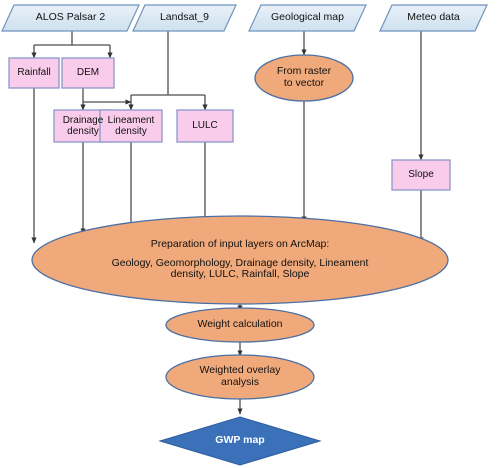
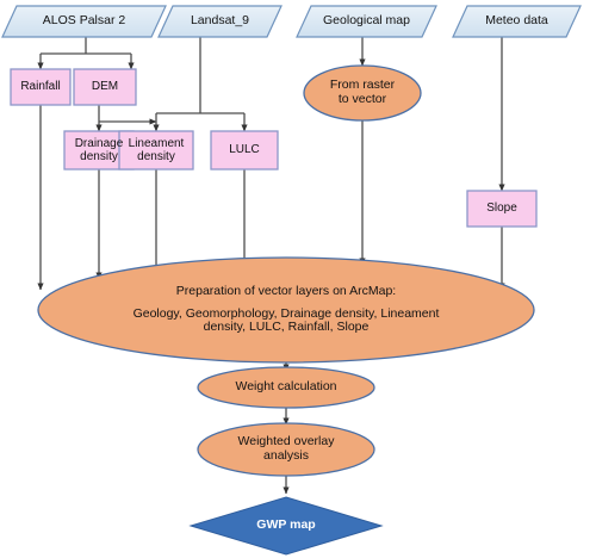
  ALOS Palsar 2
  Landsat_9
  Geological map
  Meteo data
  Rainfall
  DEM
  Drainage
  density
  Lineament
  density
  LULC
  Slope
  From raster
  to vector
  Weight calculation
  Weighted overlay
  analysis
- Preparation of input layers on ArcMap:
+ Preparation of vector layers on ArcMap:
  Geology, Geomorphology, Drainage density, Lineament
  density, LULC, Rainfall, Slope
  GWP map
